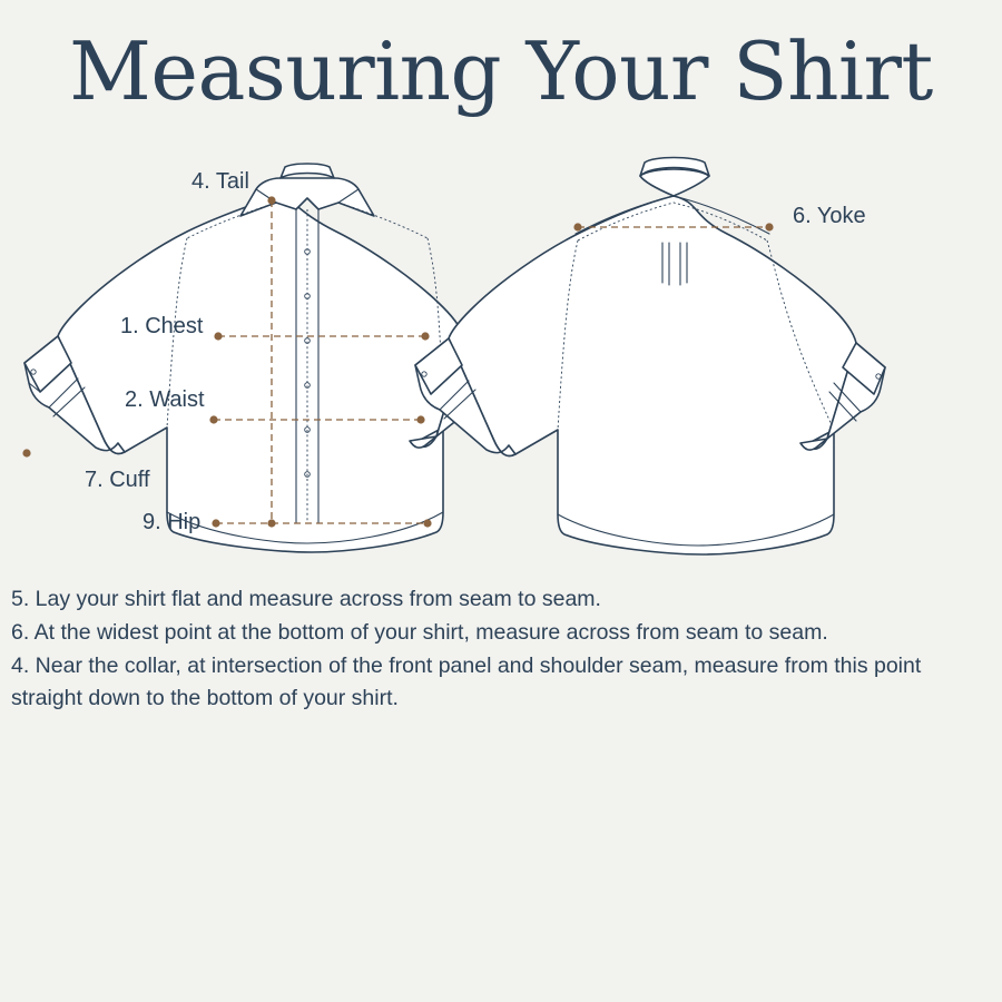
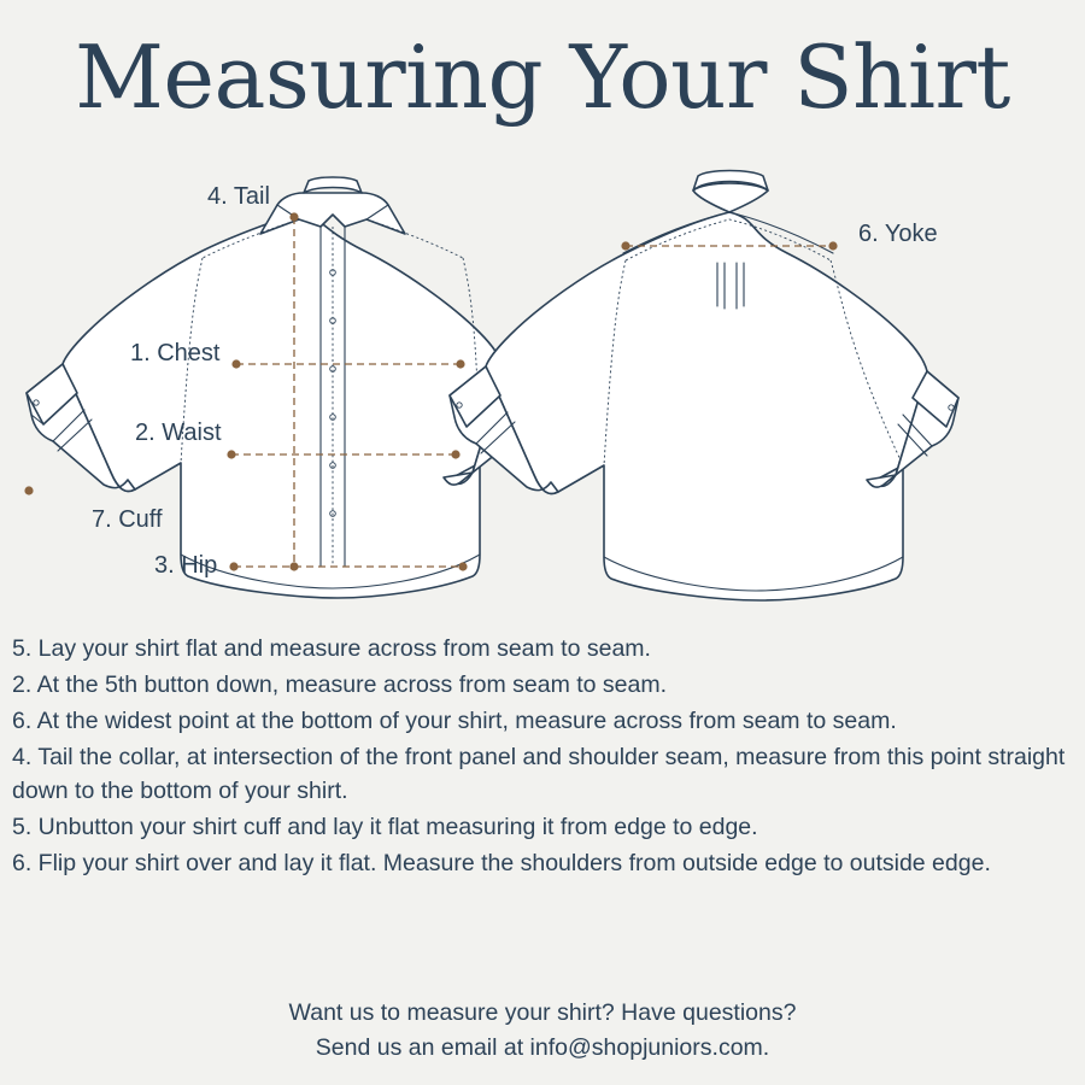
  Measuring Your Shirt
  4. Tail
  1. Chest
  2. Waist
  7. Cuff
- 9. Hip
+ 3. Hip
  6. Yoke
  5. Lay your shirt flat and measure across from seam to seam.
+ 2. At the 5th button down, measure across from seam to seam.
  6. At the widest point at the bottom of your shirt, measure across from seam to seam.
- 4. Near the collar, at intersection of the front panel and shoulder seam, measure from this point straight down to the bottom of your shirt.
+ 4. Tail the collar, at intersection of the front panel and shoulder seam, measure from this point straight down to the bottom of your shirt.
+ 5. Unbutton your shirt cuff and lay it flat measuring it from edge to edge.
+ 6. Flip your shirt over and lay it flat. Measure the shoulders from outside edge to outside edge.
+ Want us to measure your shirt? Have questions?
+ Send us an email at info@shopjuniors.com.
